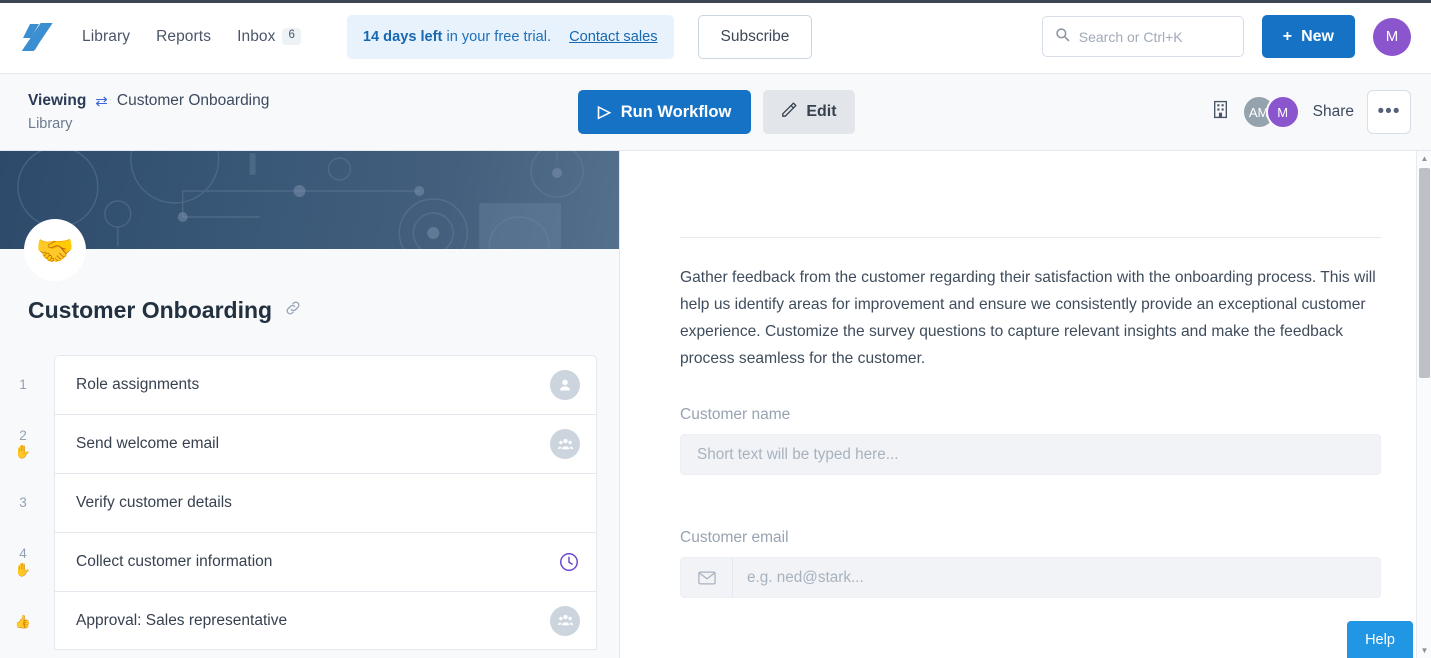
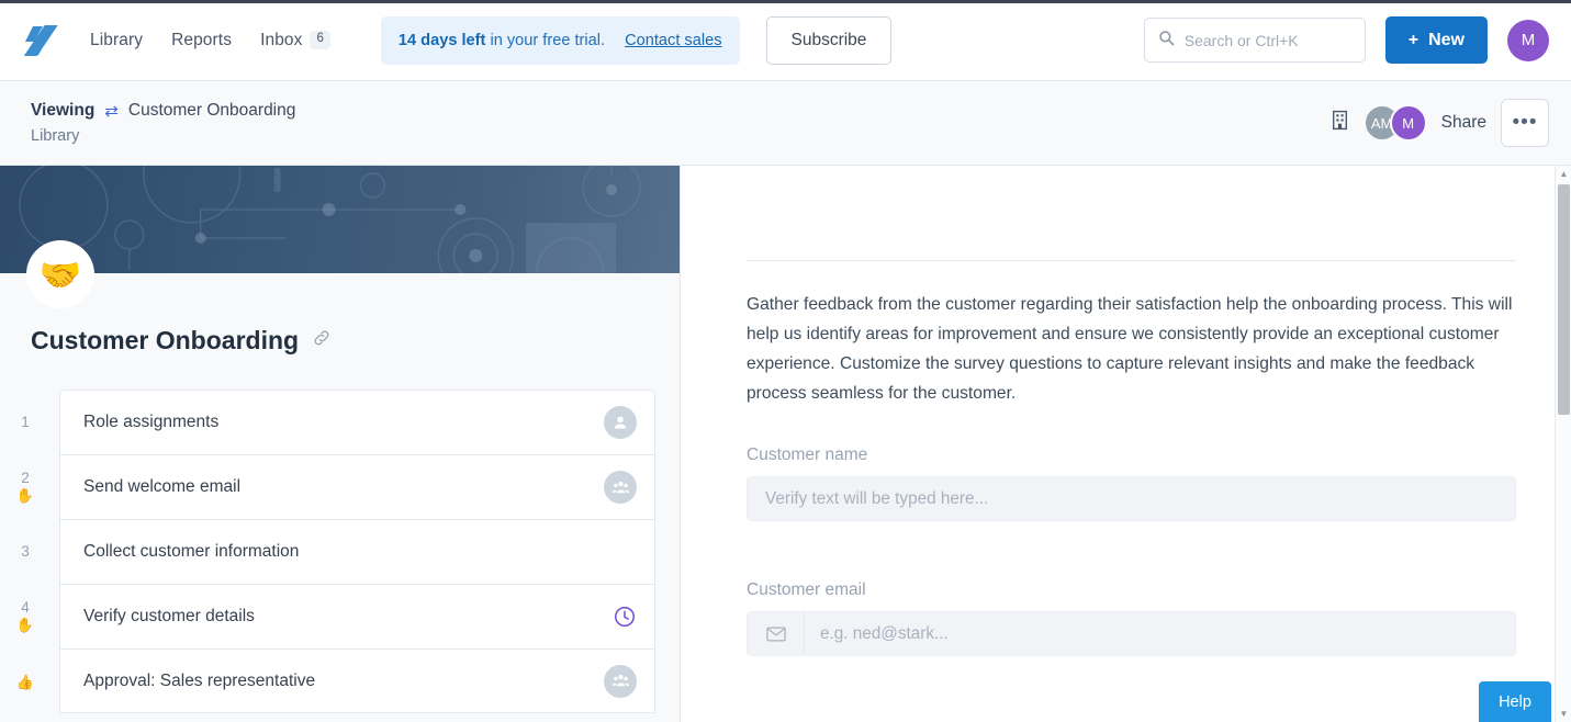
  Library
  Reports
  Inbox
  6
  14 days left in your free trial.
  Contact sales
  Subscribe
  Search or Ctrl+K
  +
  New
  M
  Viewing
  ⇄
  Customer Onboarding
  Library
- ▷
- Run Workflow
- Edit
  AM
  M
  Share
  •••
  🤝
  Customer Onboarding
  1
  Role assignments
  2
  ✋
  Send welcome email
  3
- Verify customer details
+ Collect customer information
  4
  ✋
- Collect customer information
+ Verify customer details
  👍
  Approval: Sales representative
- Gather feedback from the customer regarding their satisfaction with the onboarding process. This will help us identify areas for improvement and ensure we consistently provide an exceptional customer experience. Customize the survey questions to capture relevant insights and make the feedback process seamless for the customer.
+ Gather feedback from the customer regarding their satisfaction help the onboarding process. This will help us identify areas for improvement and ensure we consistently provide an exceptional customer experience. Customize the survey questions to capture relevant insights and make the feedback process seamless for the customer.
  Customer name
- Short text will be typed here...
+ Verify text will be typed here...
  Customer email
  e.g. ned@stark...
  Help
  ▲
  ▼
